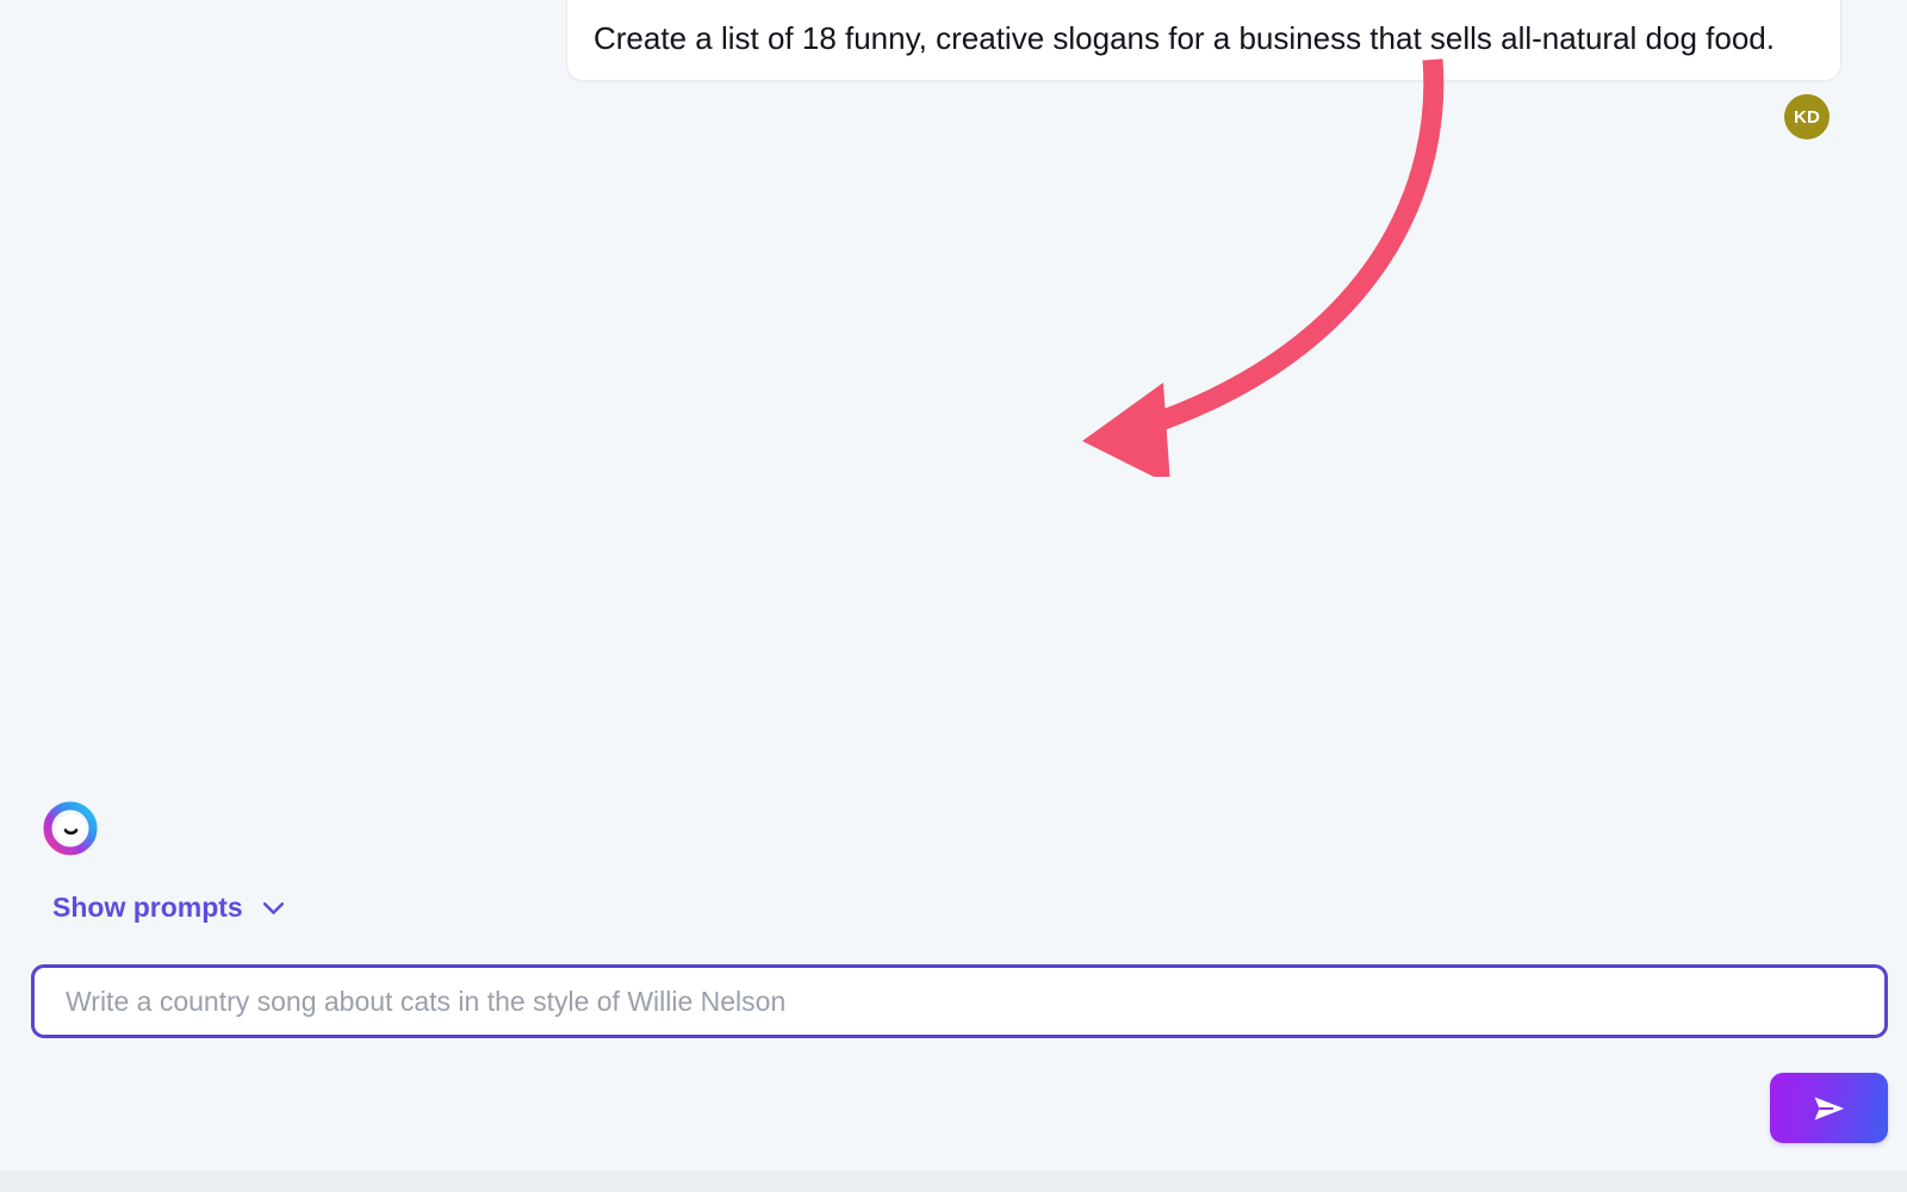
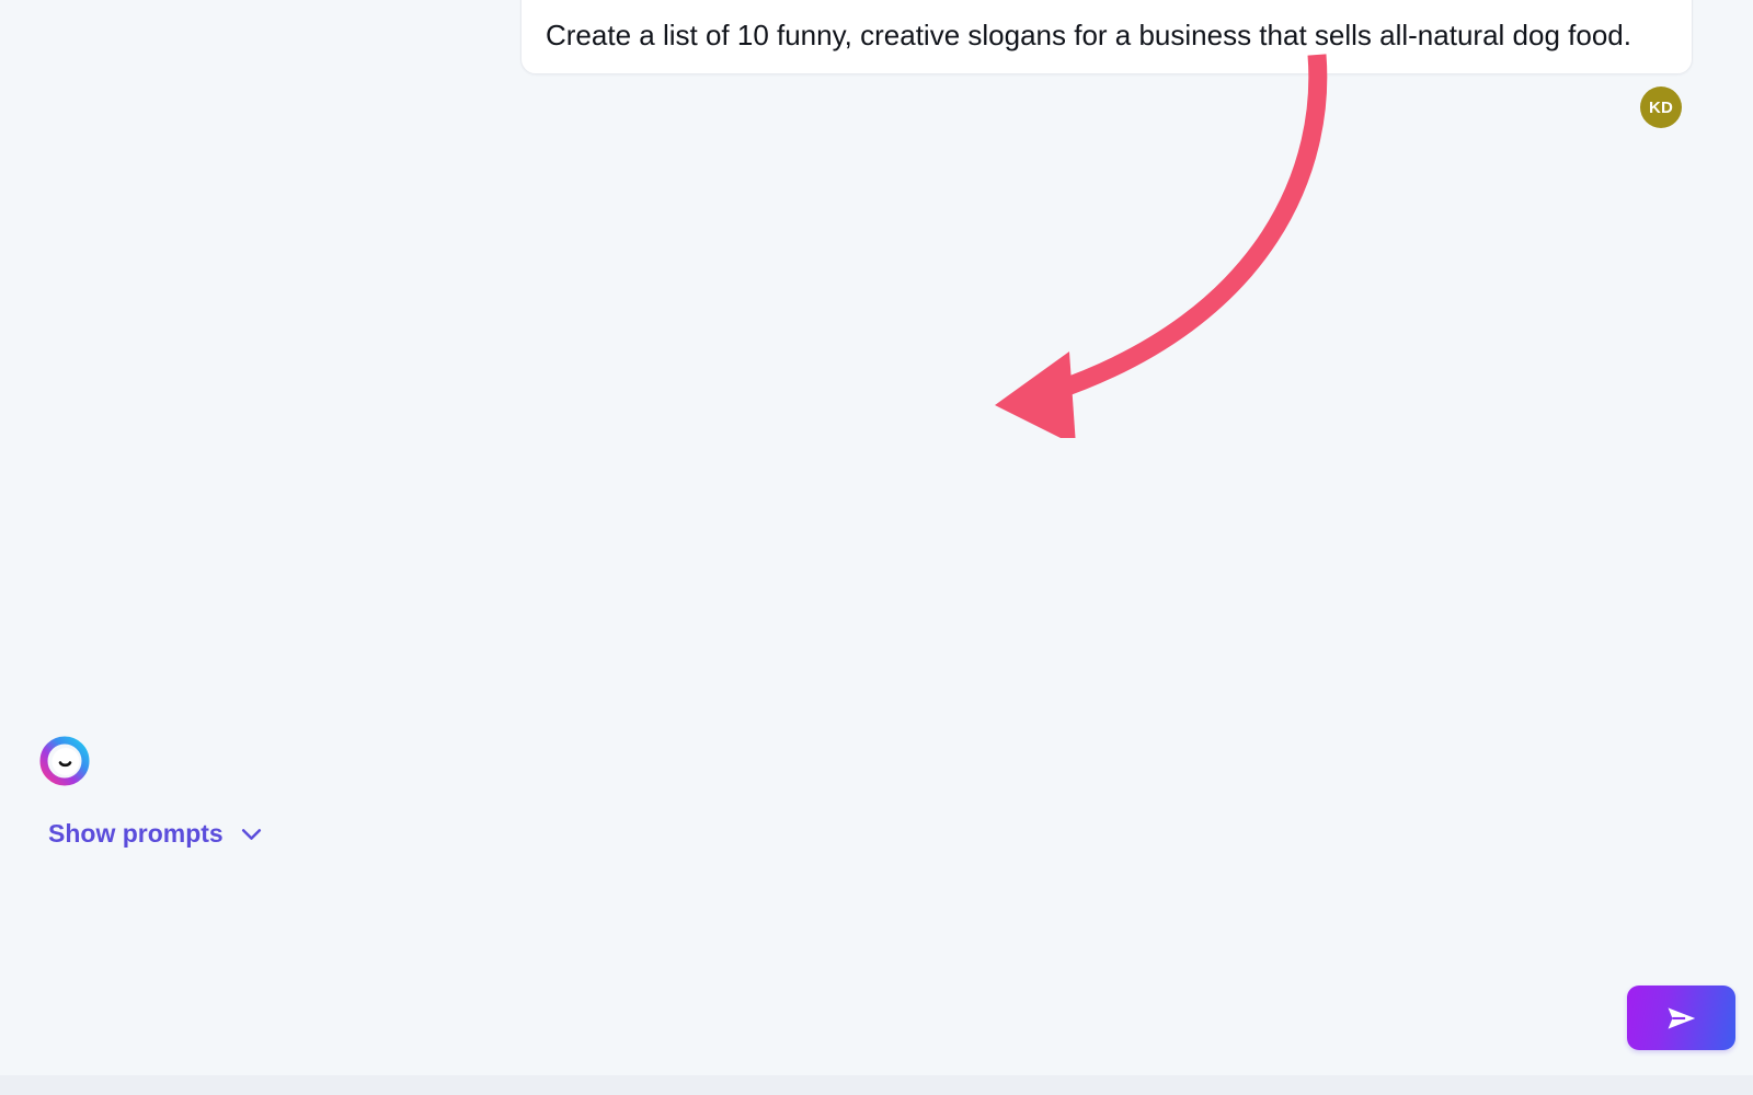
- Create a list of 18 funny, creative slogans for a business that sells all-natural dog food.
+ Create a list of 10 funny, creative slogans for a business that sells all-natural dog food.
  KD
  Show prompts
- Write a country song about cats in the style of Willie Nelson
